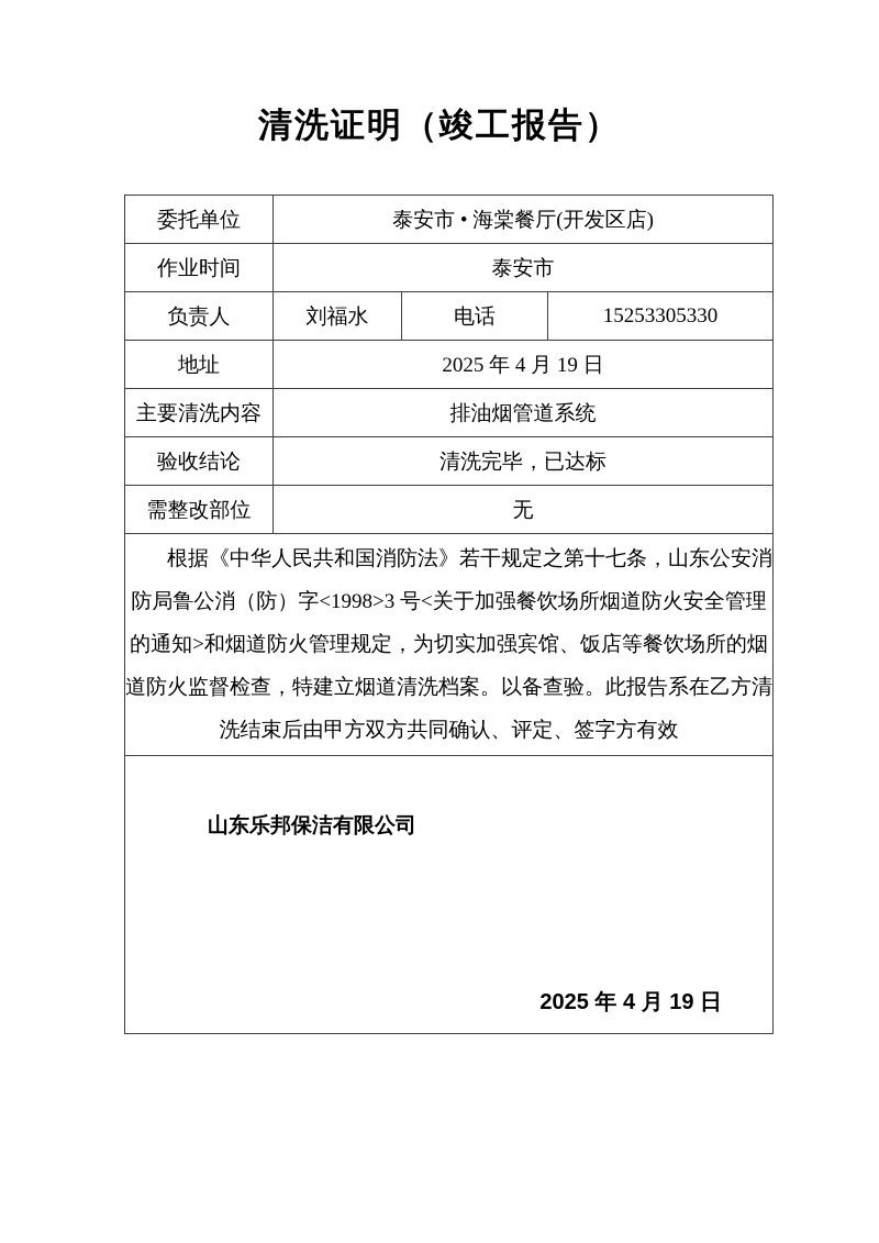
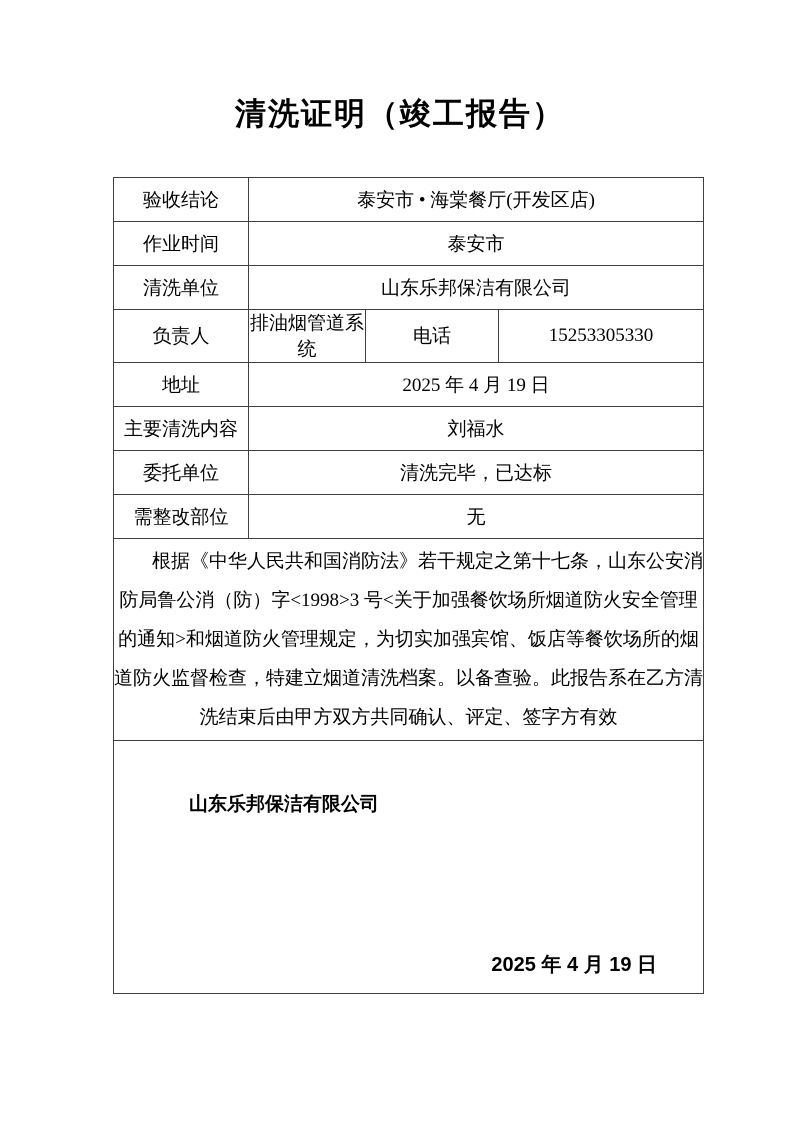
  清洗证明（竣工报告）
- 委托单位	泰安市 • 海棠餐厅(开发区店)
+ 验收结论	泰安市 • 海棠餐厅(开发区店)
  作业时间	泰安市
+ 清洗单位	山东乐邦保洁有限公司
- 负责人	刘福水	电话	15253305330
+ 负责人	排油烟管道系统	电话	15253305330
  地址	2025 年 4 月 19 日
- 主要清洗内容	排油烟管道系统
+ 主要清洗内容	刘福水
- 验收结论	清洗完毕，已达标
+ 委托单位	清洗完毕，已达标
  需整改部位	无
  根据《中华人民共和国消防法》若干规定之第十七条，山东公安消防局鲁公消（防）字<1998>3 号<关于加强餐饮场所烟道防火安全管理的通知>和烟道防火管理规定，为切实加强宾馆、饭店等餐饮场所的烟道防火监督检查，特建立烟道清洗档案。以备查验。此报告系在乙方清洗结束后由甲方双方共同确认、评定、签字方有效
  山东乐邦保洁有限公司 2025 年 4 月 19 日
